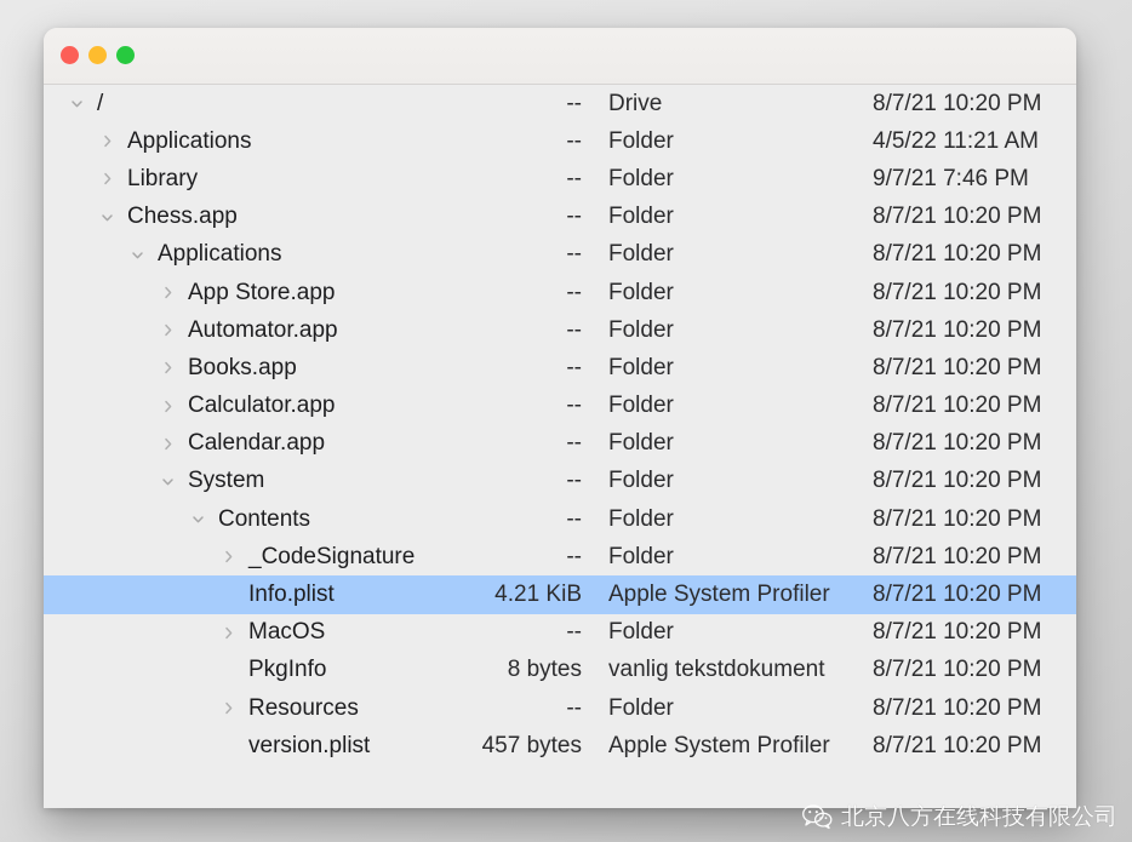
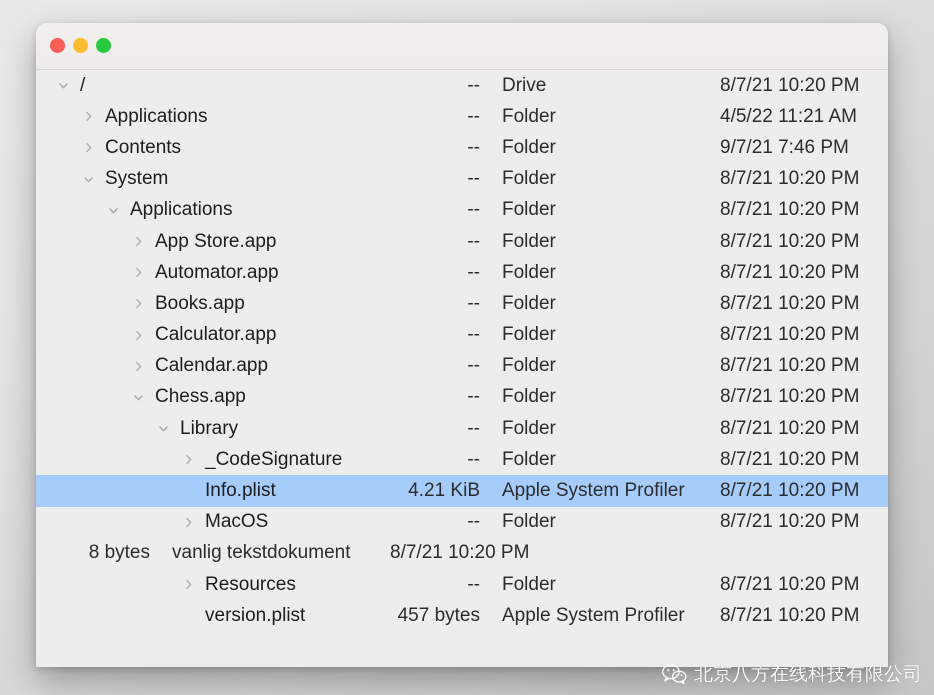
  /
  --
  Drive
  8/7/21 10:20 PM
  Applications
  --
  Folder
  4/5/22 11:21 AM
- Library
+ Contents
  --
  Folder
  9/7/21 7:46 PM
- Chess.app
+ System
  --
  Folder
  8/7/21 10:20 PM
  Applications
  --
  Folder
  8/7/21 10:20 PM
  App Store.app
  --
  Folder
  8/7/21 10:20 PM
  Automator.app
  --
  Folder
  8/7/21 10:20 PM
  Books.app
  --
  Folder
  8/7/21 10:20 PM
  Calculator.app
  --
  Folder
  8/7/21 10:20 PM
  Calendar.app
  --
  Folder
  8/7/21 10:20 PM
- System
+ Chess.app
  --
  Folder
  8/7/21 10:20 PM
- Contents
+ Library
  --
  Folder
  8/7/21 10:20 PM
  _CodeSignature
  --
  Folder
  8/7/21 10:20 PM
  Info.plist
  4.21 KiB
  Apple System Profiler
  8/7/21 10:20 PM
  MacOS
  --
  Folder
  8/7/21 10:20 PM
- PkgInfo
  8 bytes
  vanlig tekstdokument
  8/7/21 10:20 PM
  Resources
  --
  Folder
  8/7/21 10:20 PM
  version.plist
  457 bytes
  Apple System Profiler
  8/7/21 10:20 PM
  北京八方在线科技有限公司
